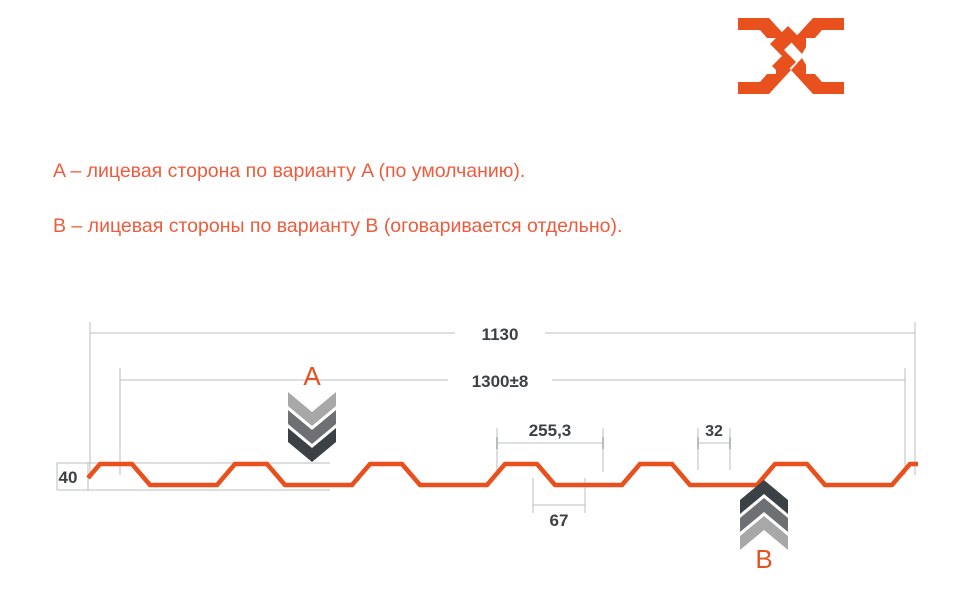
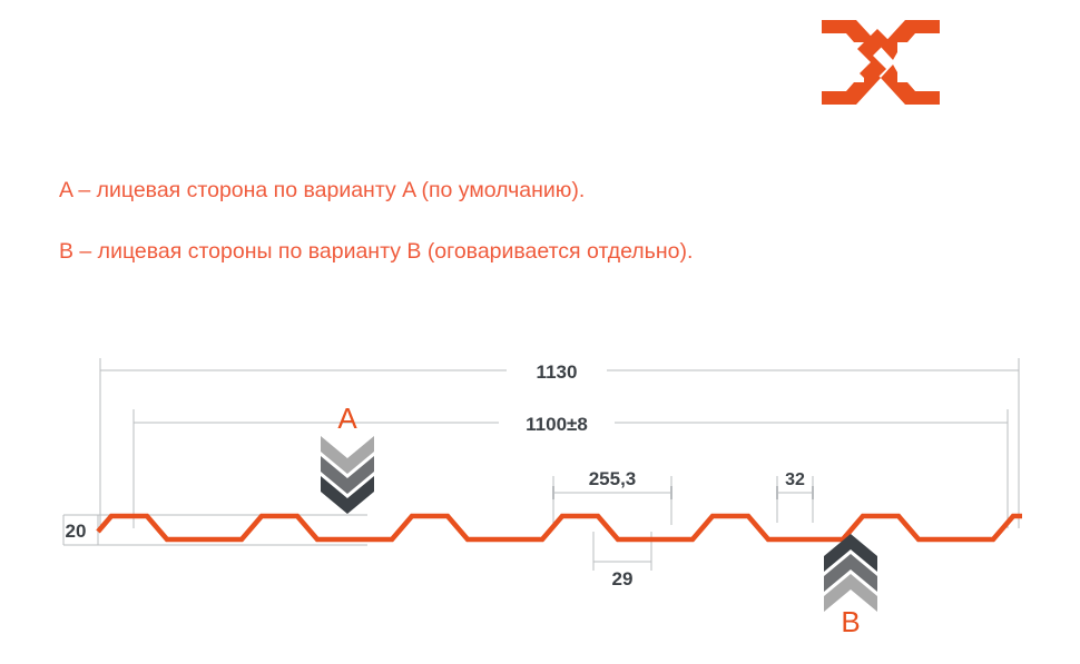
  A – лицевая сторона по варианту A (по умолчанию).
  B – лицевая стороны по варианту B (оговаривается отдельно).
  1130
- 1300±8
+ 1100±8
  255,3
  32
- 67
+ 29
- 40
+ 20
  A
  B
